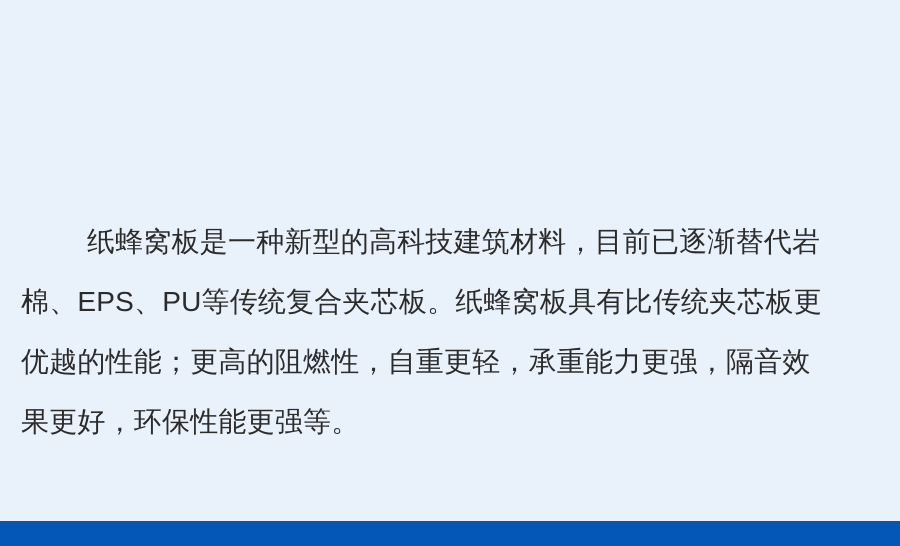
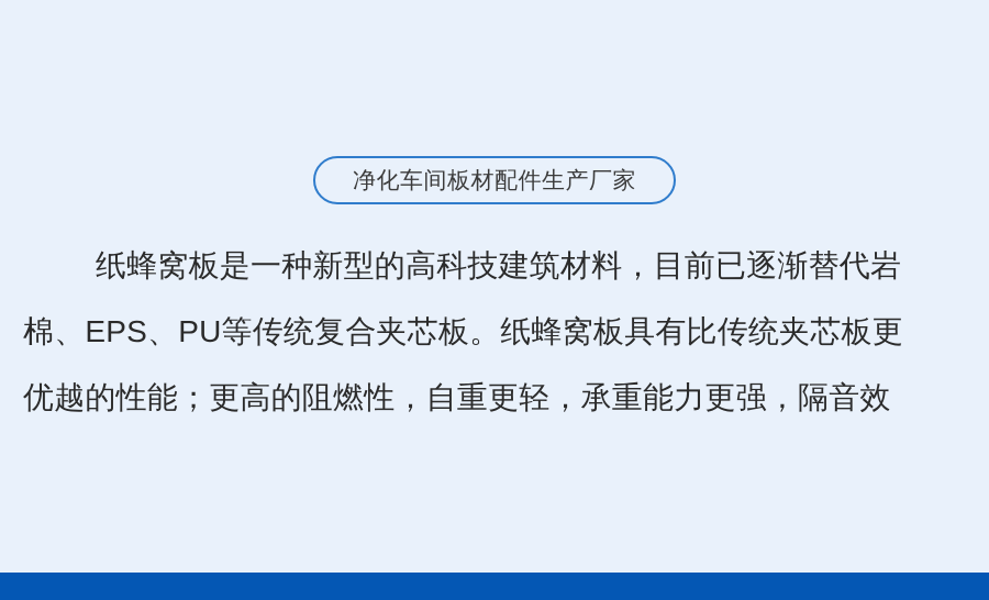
+ 净化车间板材配件生产厂家
  纸蜂窝板是一种新型的高科技建筑材料，目前已逐渐替代岩
  棉、EPS、PU等传统复合夹芯板。纸蜂窝板具有比传统夹芯板更
  优越的性能；更高的阻燃性，自重更轻，承重能力更强，隔音效
- 果更好，环保性能更强等。
